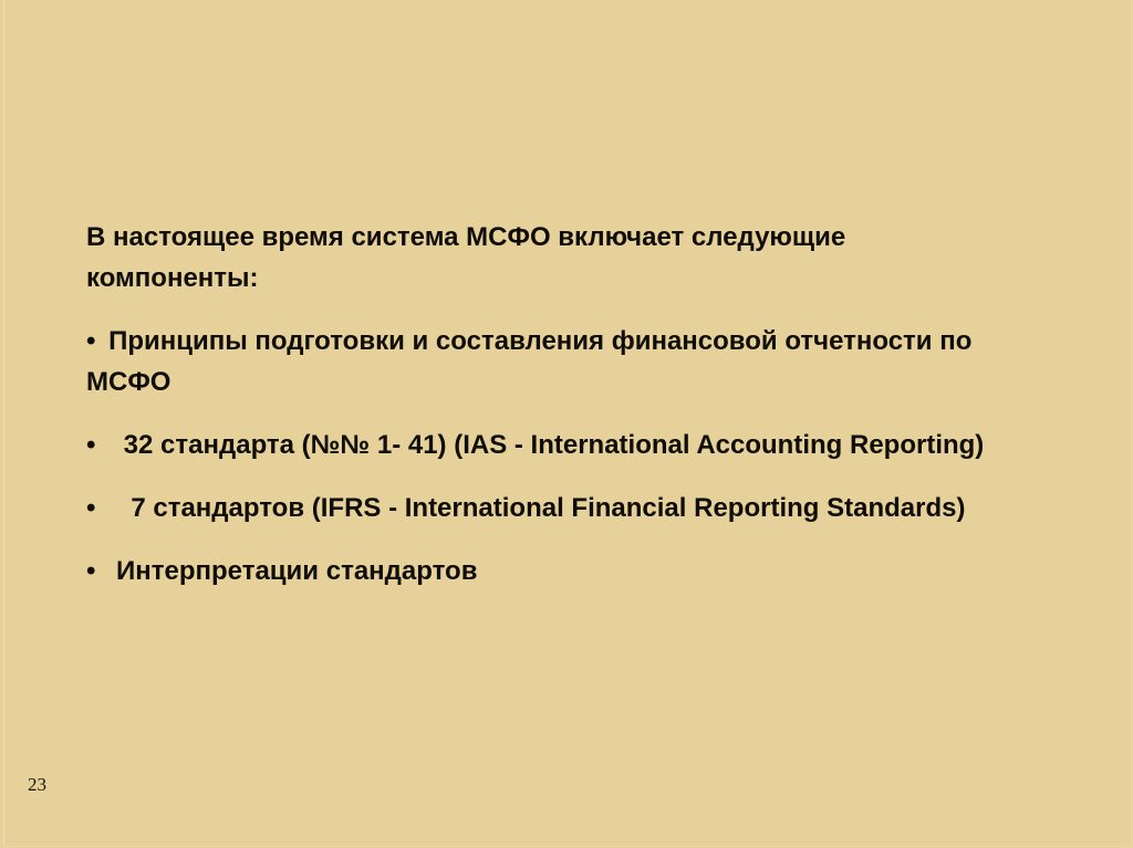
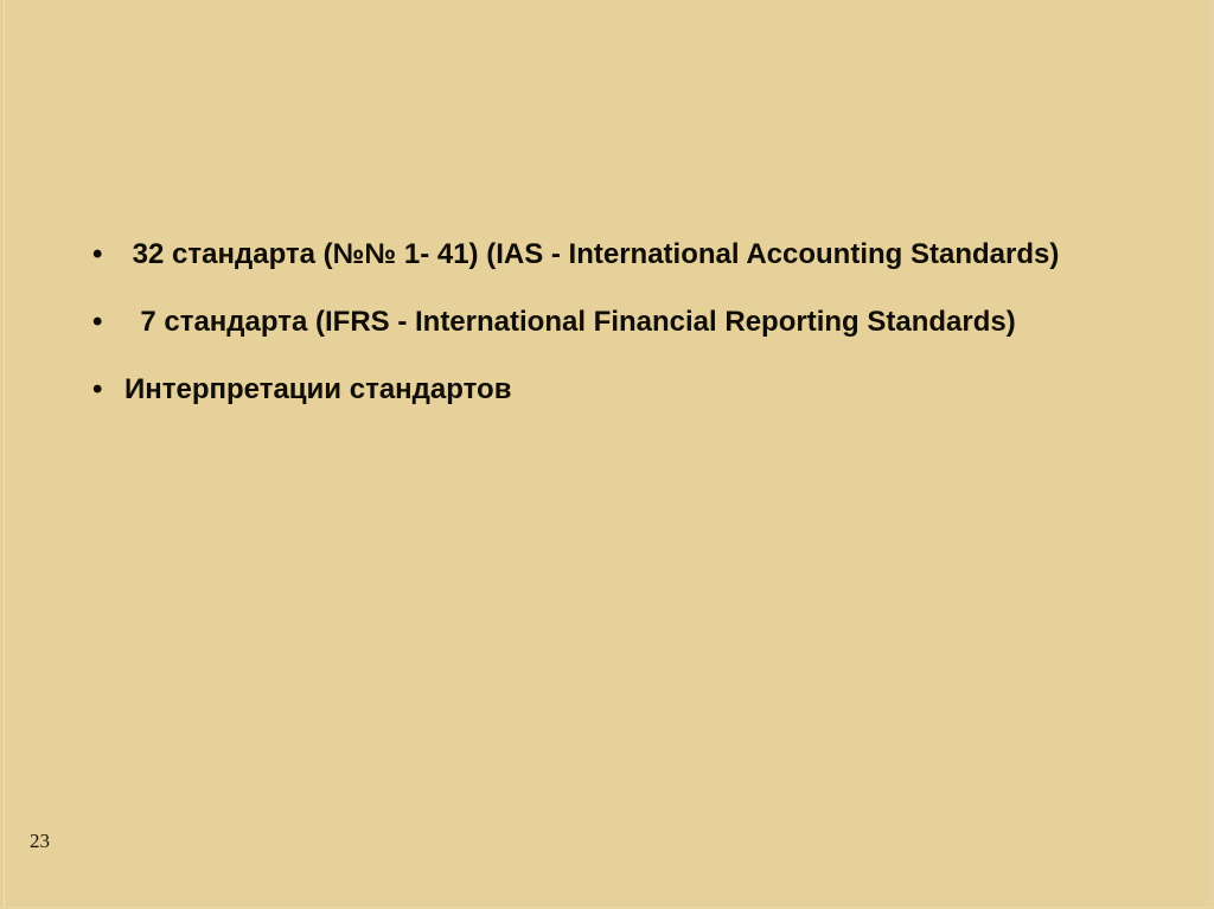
- В настоящее время система МСФО включает следующие компоненты:
- • Принципы подготовки и составления финансовой отчетности по МСФО
  •
- 32 стандарта (№№ 1- 41) (IAS - International Accounting Reporting)
+ 32 стандарта (№№ 1- 41) (IAS - International Accounting Standards)
  •
- 7 стандартов (IFRS - International Financial Reporting Standards)
+ 7 стандарта (IFRS - International Financial Reporting Standards)
  •
  Интерпретации стандартов
  23
